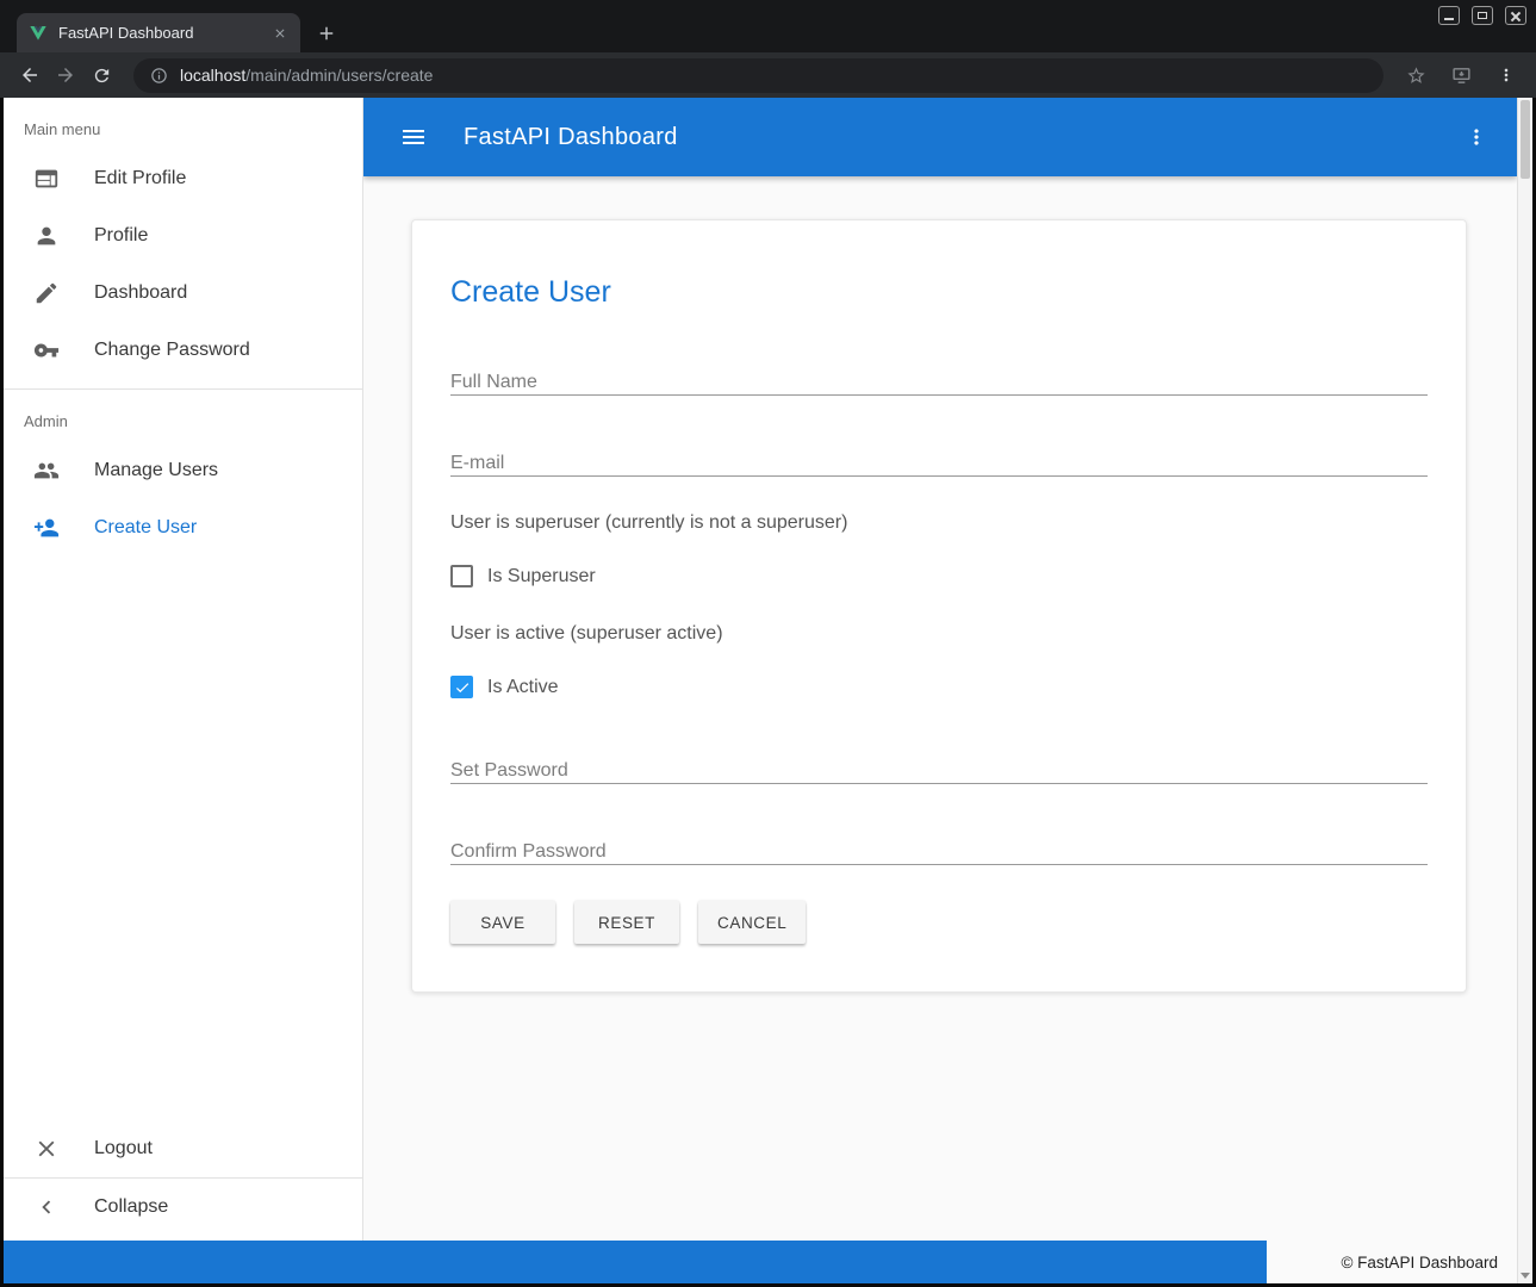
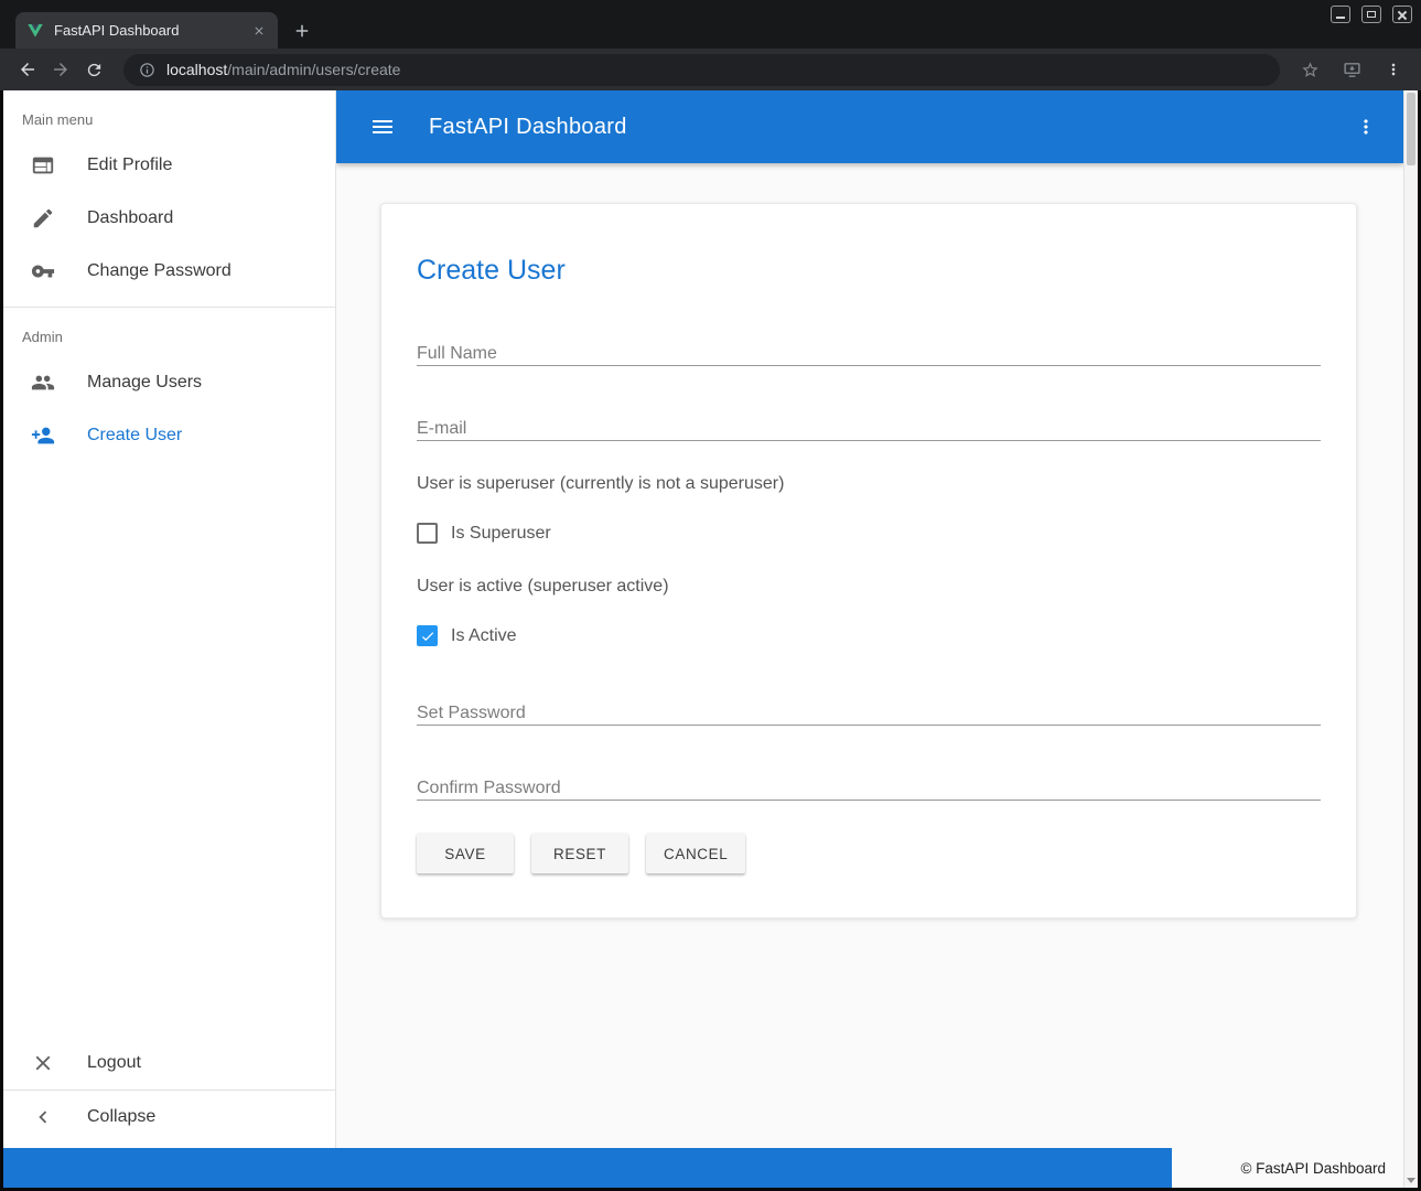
  FastAPI Dashboard
  localhost/main/admin/users/create
  Main menu
  Edit Profile
- Profile
  Dashboard
  Change Password
  Admin
  Manage Users
  Create User
  Logout
  Collapse
  FastAPI Dashboard
  Create User
  Full Name
  E-mail
  User is superuser (currently is not a superuser)
  Is Superuser
  User is active (superuser active)
  Is Active
  Set Password
  Confirm Password
  SAVE
  RESET
  CANCEL
  © FastAPI Dashboard
